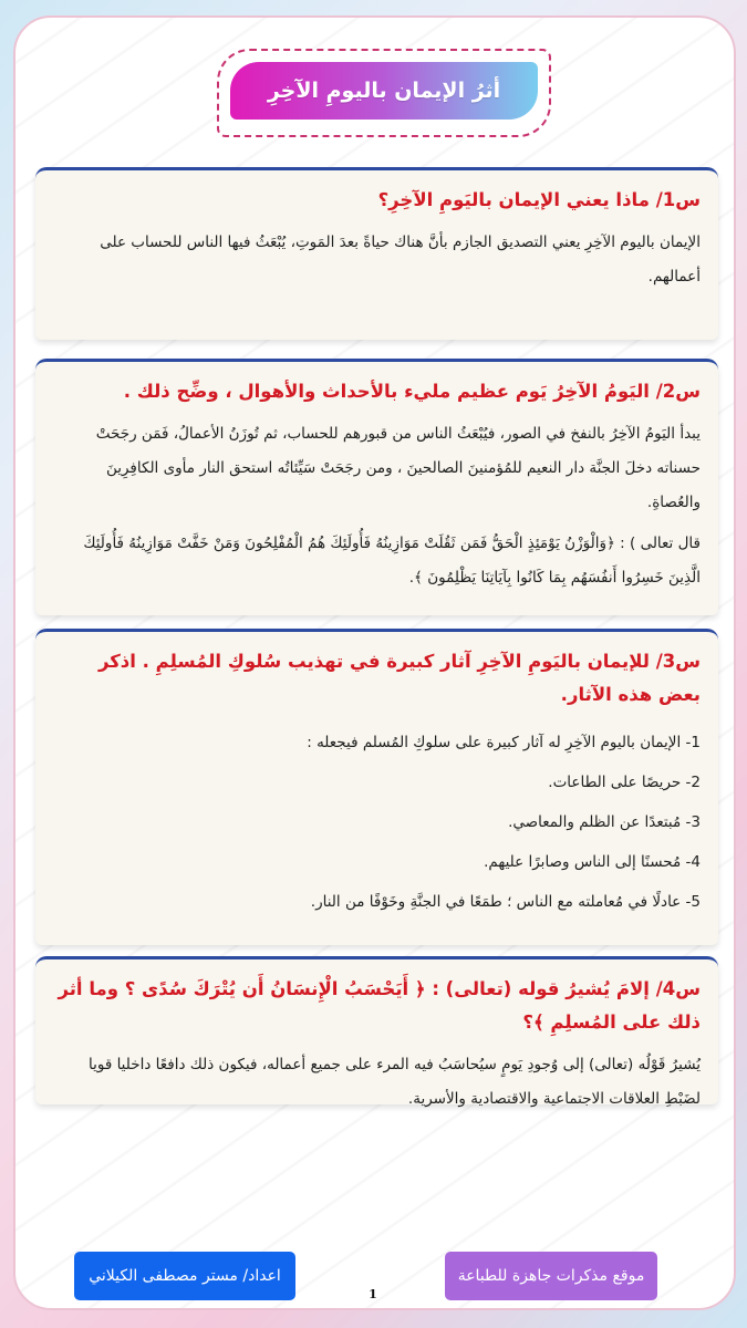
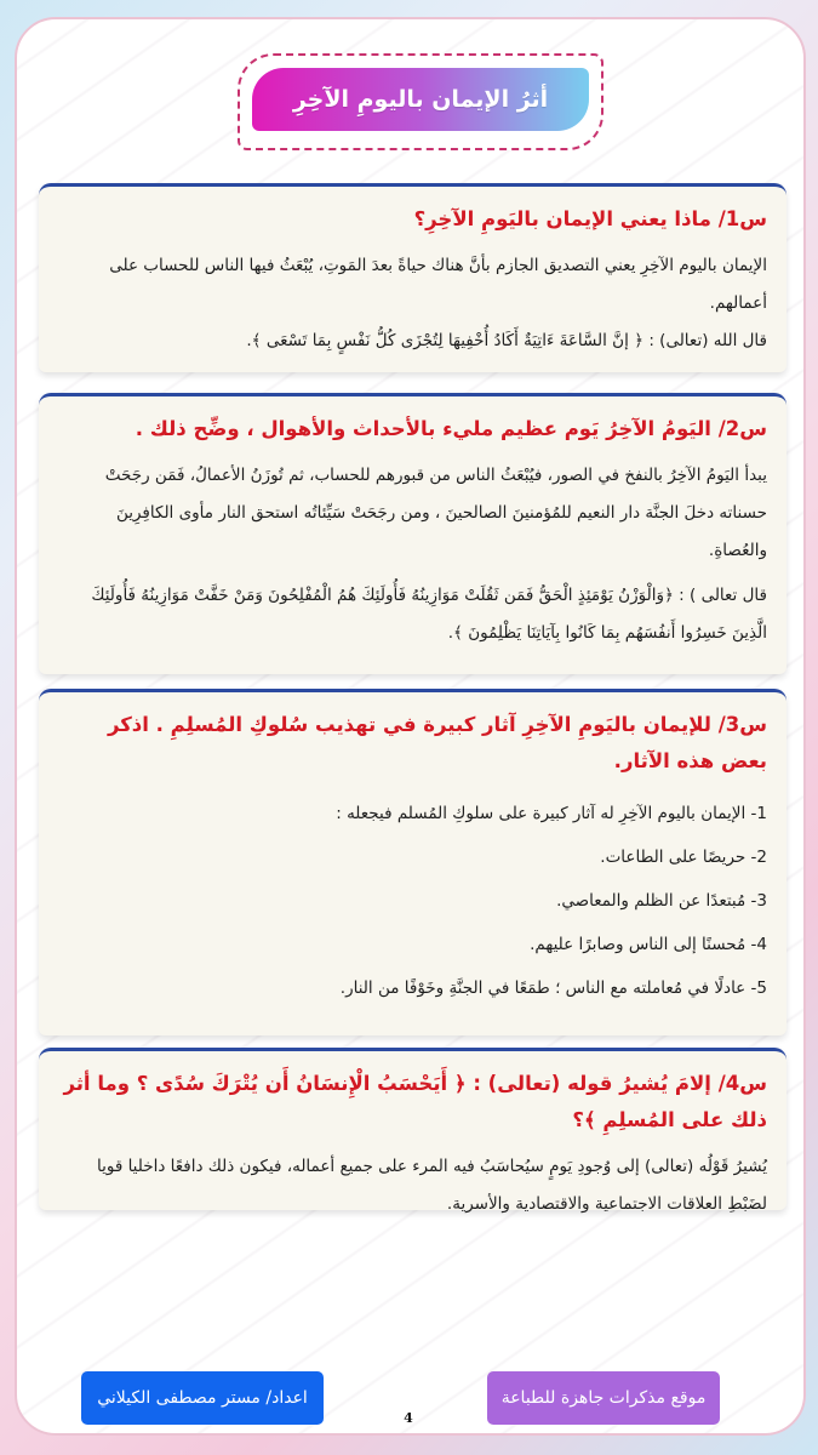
  أثرُ الإيمان باليومِ الآخِرِ
  س1/ ماذا يعني الإيمان باليَومِ الآخِرِ؟
  الإيمان باليوم الآخِرِ يعني التصديق الجازم بأنَّ هناك حياةً بعدَ المَوتِ، يُبْعَثُ فيها الناس للحساب على أعمالهم.
+ قال الله (تعالى) : ﴿ إنَّ السَّاعَةَ ءَاتِيَةٌ أَكَادُ أُخْفِيهَا لِتُجْزَى كُلُّ نَفْسٍ بِمَا تَسْعَى ﴾.
  س2/ اليَومُ الآخِرُ يَوم عظيم مليء بالأحداث والأهوال ، وضِّح ذلك .
  يبدأ اليَومُ الآخِرُ بالنفخ في الصور، فيُبْعَثُ الناس من قبورهم للحساب، ثم تُوزَنُ الأعمالُ، فَمَن رجَحَتْ حسناته دخلَ الجنَّة دار النعيم للمُؤمنينَ الصالحينَ ، ومن رجَحَتْ سَيِّئاتُه استحق النار مأوى الكافِرِينَ والعُصاةِ.
  قال تعالى ) : ﴿وَالْوَزْنُ يَوْمَئِذٍ الْحَقُّ فَمَن ثَقُلَتْ مَوَازِينُهُ فَأُولَئِكَ هُمُ الْمُفْلِحُونَ وَمَنْ خَفَّتْ مَوَازِينُهُ فَأُولَئِكَ الَّذِينَ خَسِرُوا أَنفُسَهُم بِمَا كَانُوا بِآيَاتِنَا يَظْلِمُونَ ﴾.
  س3/ للإيمان باليَومِ الآخِرِ آثار كبيرة في تهذيب سُلوكِ المُسلِمِ . اذكر بعض هذه الآثار.
  1- الإيمان باليوم الآخِرِ له آثار كبيرة على سلوكِ المُسلم فيجعله :
  2- حريصًا على الطاعات.
  3- مُبتعدًا عن الظلم والمعاصي.
  4- مُحسنًا إلى الناس وصابرًا عليهم.
  5- عادلًا في مُعاملته مع الناس ؛ طمَعًا في الجنَّةِ وخَوْفًا من النار.
  س4/ إلامَ يُشيرُ قوله (تعالى) : ﴿ أَيَحْسَبُ الْإِنسَانُ أَن يُتْرَكَ سُدًى ؟ وما أثر ذلك على المُسلِمِ ﴾؟
  يُشيرُ قَوْلُه (تعالى) إلى وُجودِ يَومٍ سيُحاسَبُ فيه المرء على جميع أعماله، فيكون ذلك دافعًا داخليا قويا لضَبْطِ العلاقات الاجتماعية والاقتصادية والأسرية.
  اعداد/ مستر مصطفى الكيلاني
- 1
+ 4
  موقع مذكرات جاهزة للطباعة
